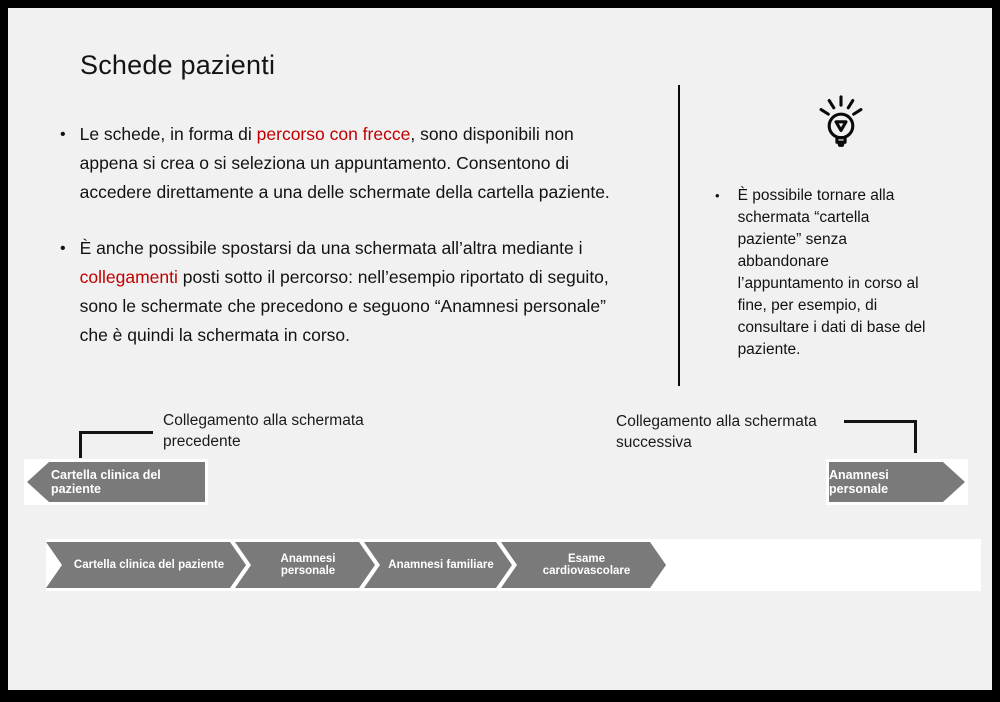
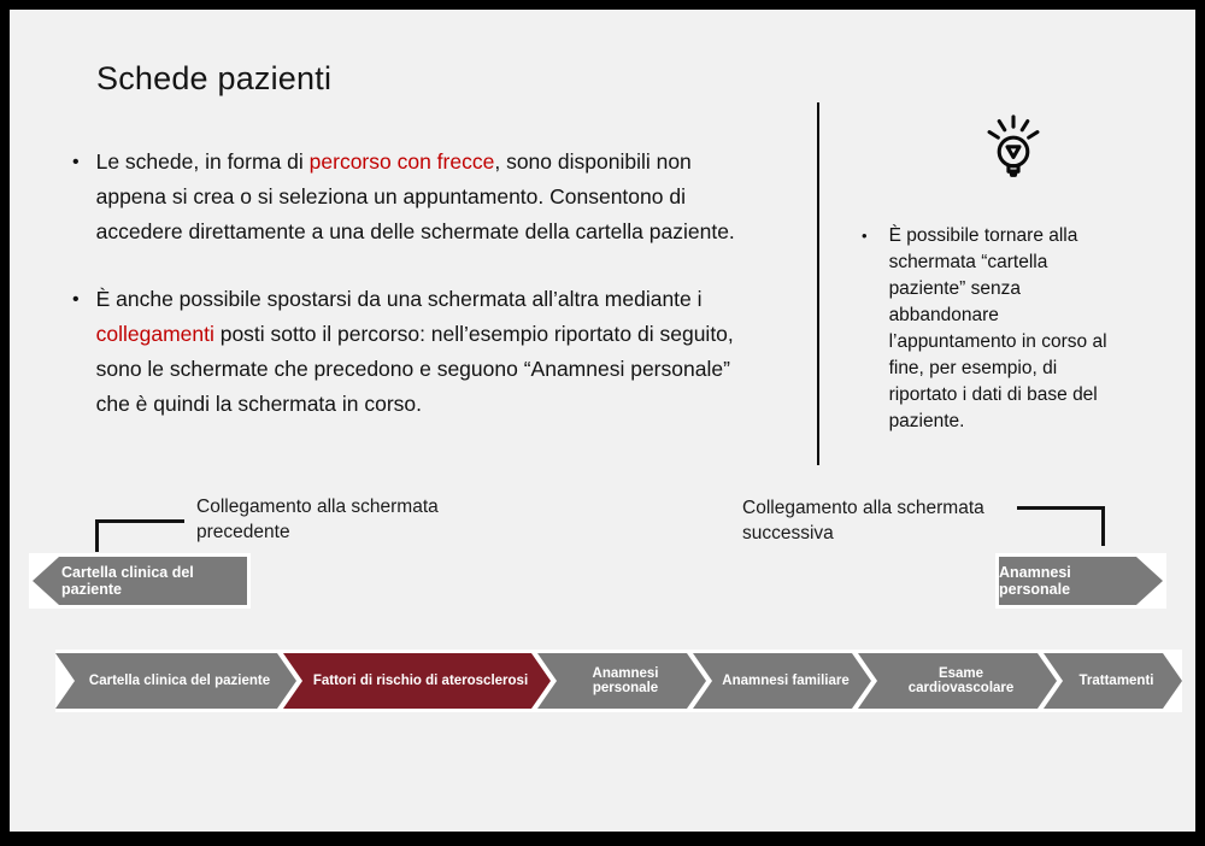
  Schede pazienti
  •
  Le schede, in forma di percorso con frecce, sono disponibili non appena si crea o si seleziona un appuntamento. Consentono di accedere direttamente a una delle schermate della cartella paziente.
  •
  È anche possibile spostarsi da una schermata all’altra mediante i collegamenti posti sotto il percorso: nell’esempio riportato di seguito, sono le schermate che precedono e seguono “Anamnesi personale” che è quindi la schermata in corso.
  •
- È possibile tornare alla schermata “cartella paziente” senza abbandonare l’appuntamento in corso al fine, per esempio, di consultare i dati di base del paziente.
+ È possibile tornare alla schermata “cartella paziente” senza abbandonare l’appuntamento in corso al fine, per esempio, di riportato i dati di base del paziente.
  Collegamento alla schermata precedente
  Collegamento alla schermata successiva
  Cartella clinica del paziente
  Anamnesi personale
  Cartella clinica del paziente
+ Fattori di rischio di aterosclerosi
  Anamnesi personale
  Anamnesi familiare
  Esame cardiovascolare
+ Trattamenti
